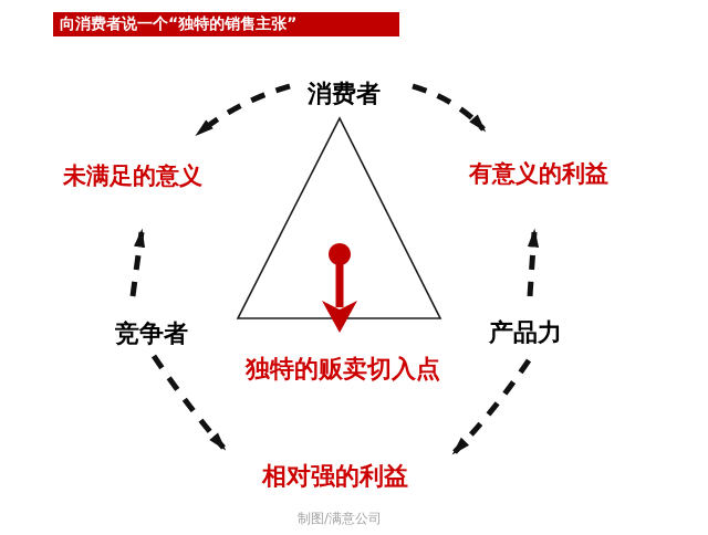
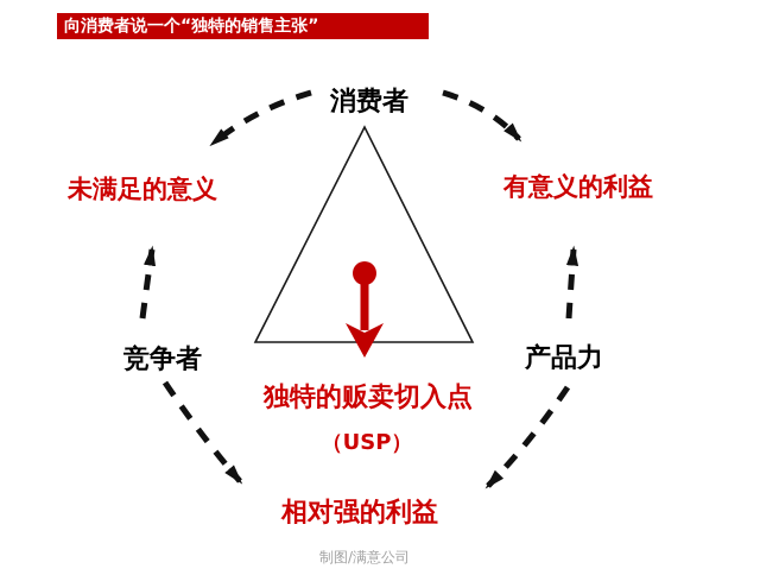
  向消费者说一个“独特的销售主张”
  消费者
  未满足的意义
  有意义的利益
  竞争者
  产品力
  独特的贩卖切入点
+ （USP）
  相对强的利益
  制图/满意公司
